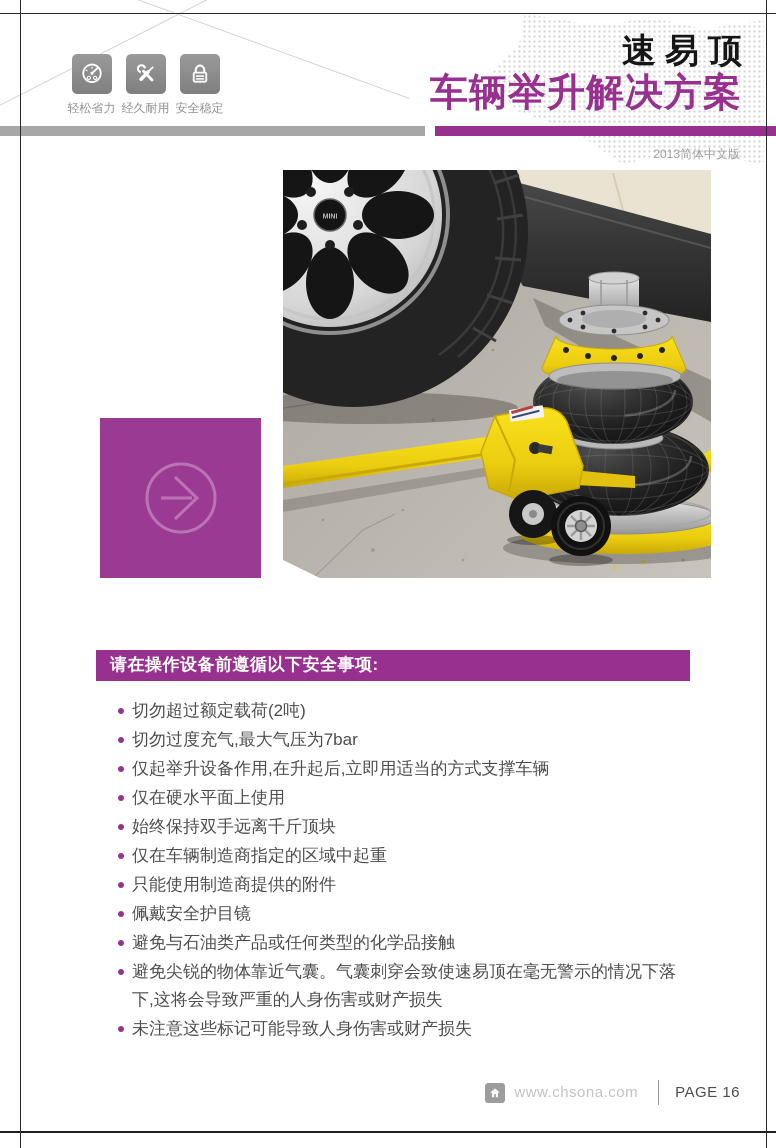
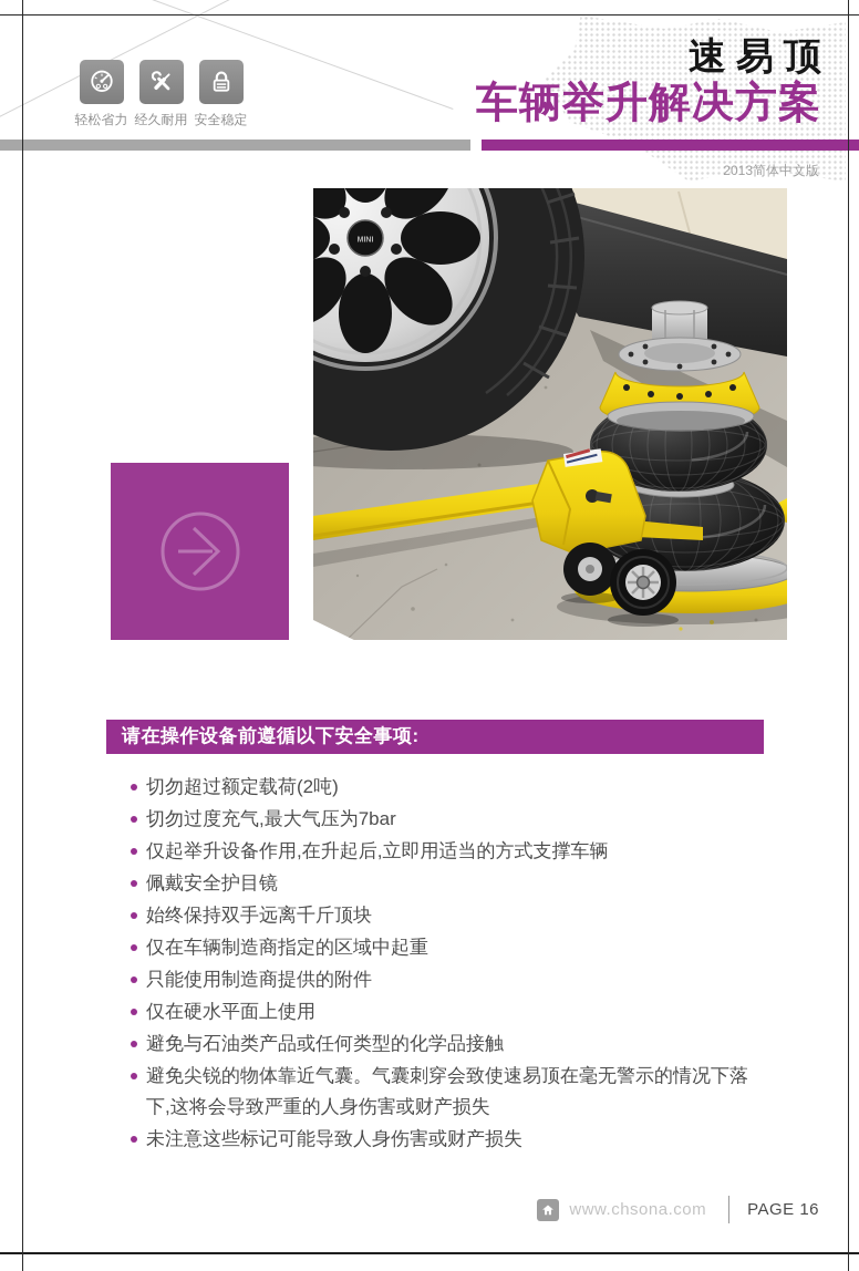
  轻松省力
  经久耐用
  安全稳定
  速易顶
  车辆举升解决方案
  2013简体中文版
  请在操作设备前遵循以下安全事项:
  切勿超过额定载荷(2吨)
  切勿过度充气,最大气压为7bar
  仅起举升设备作用,在升起后,立即用适当的方式支撑车辆
- 仅在硬水平面上使用
+ 佩戴安全护目镜
  始终保持双手远离千斤顶块
  仅在车辆制造商指定的区域中起重
  只能使用制造商提供的附件
- 佩戴安全护目镜
+ 仅在硬水平面上使用
  避免与石油类产品或任何类型的化学品接触
  避免尖锐的物体靠近气囊。气囊刺穿会致使速易顶在毫无警示的情况下落下,这将会导致严重的人身伤害或财产损失
  未注意这些标记可能导致人身伤害或财产损失
  www.chsona.com
  PAGE 16
